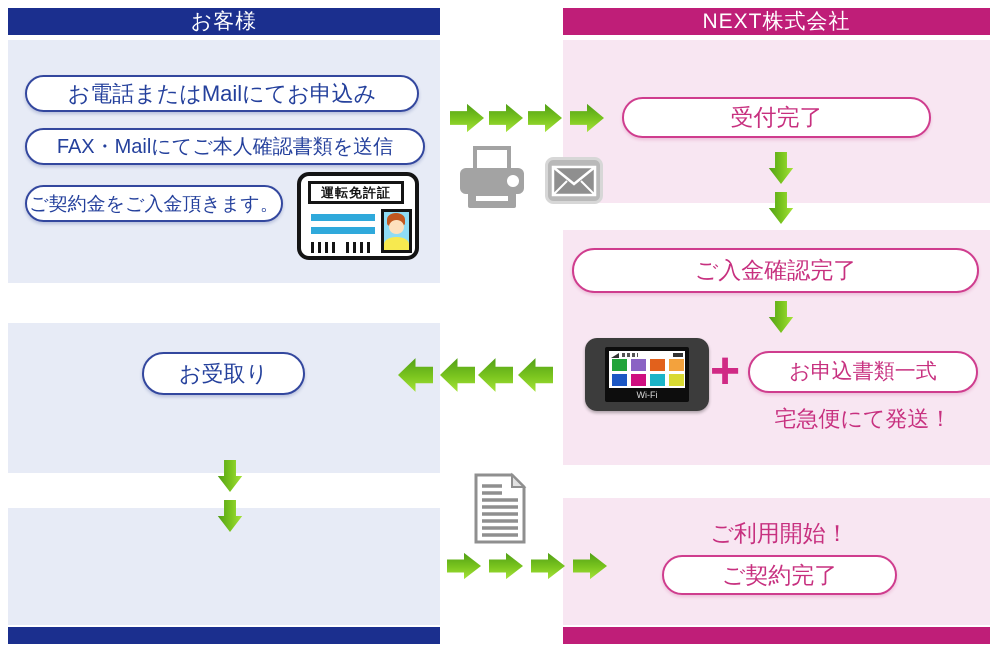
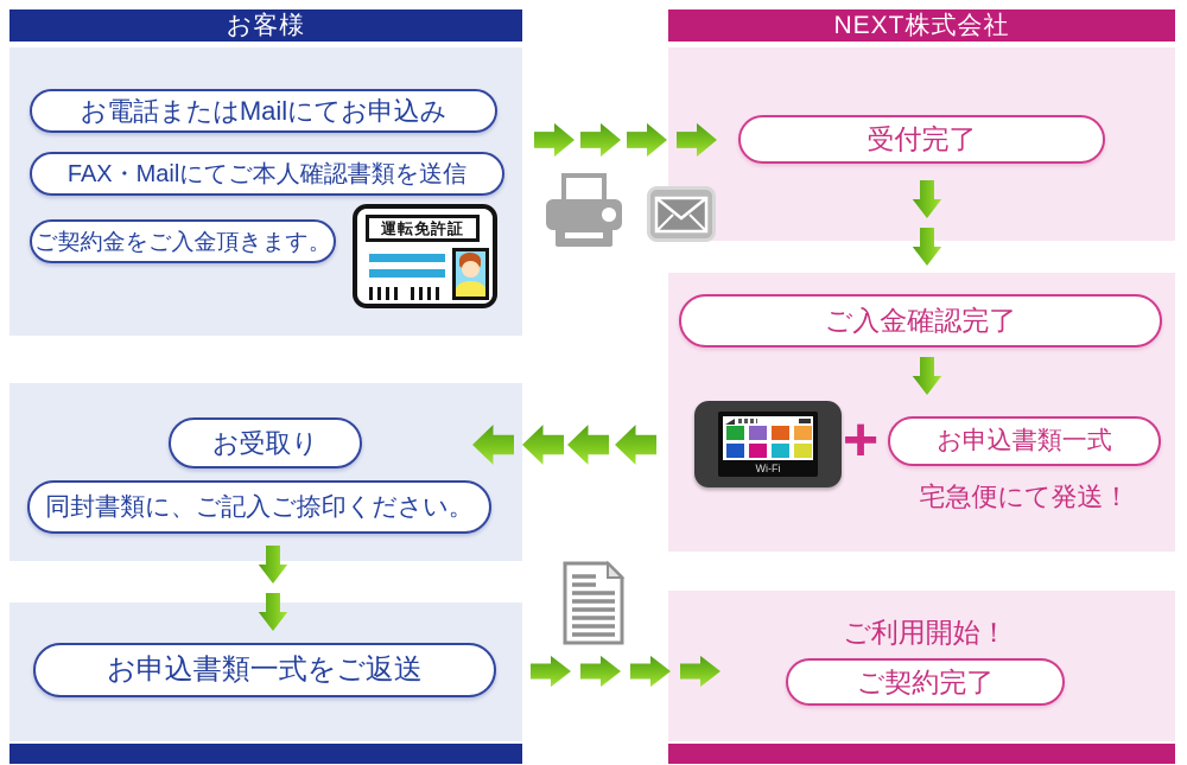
  お客様
  NEXT株式会社
  お電話またはMailにてお申込み
  FAX・Mailにてご本人確認書類を送信
  ご契約金をご入金頂きます。
  お受取り
+ 同封書類に、ご記入ご捺印ください。
+ お申込書類一式をご返送
  受付完了
  ご入金確認完了
  お申込書類一式
  宅急便にて発送！
  ご利用開始！
  ご契約完了
  +
  運転免許証
  Wi-Fi
